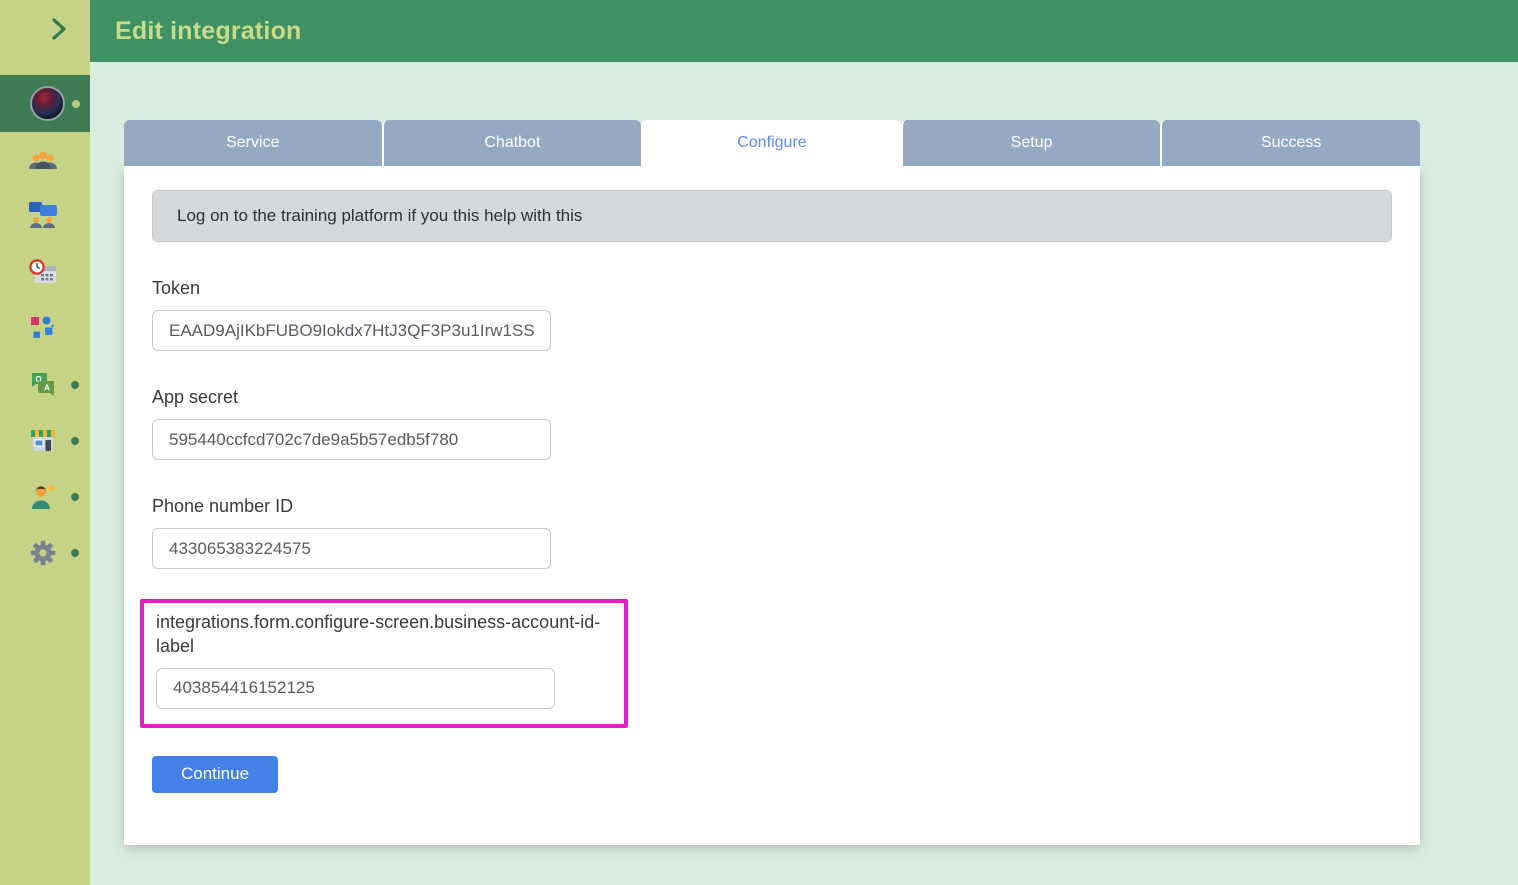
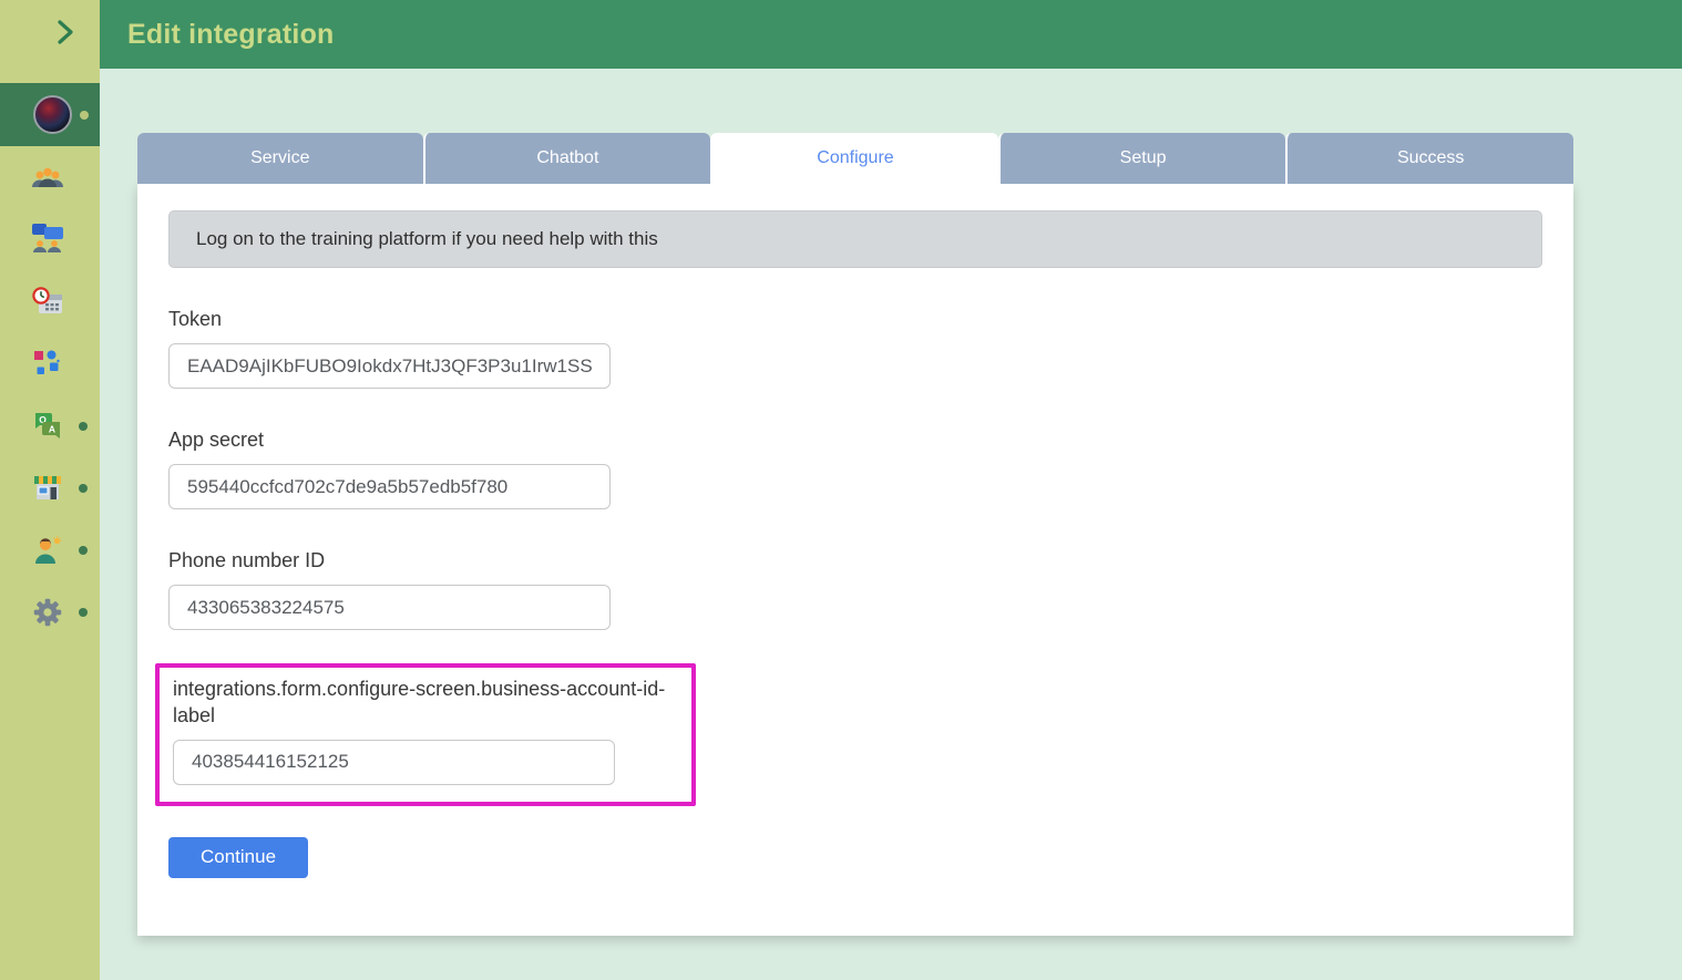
  Q
  A
  Edit integration
  Service
  Chatbot
  Configure
  Setup
  Success
- Log on to the training platform if you this help with this
+ Log on to the training platform if you need help with this
  Token
  EAAD9AjIKbFUBO9Iokdx7HtJ3QF3P3u1Irw1SS
  App secret
  595440ccfcd702c7de9a5b57edb5f780
  Phone number ID
  433065383224575
  integrations.form.configure-screen.business-account-id-label
  403854416152125
  Continue
